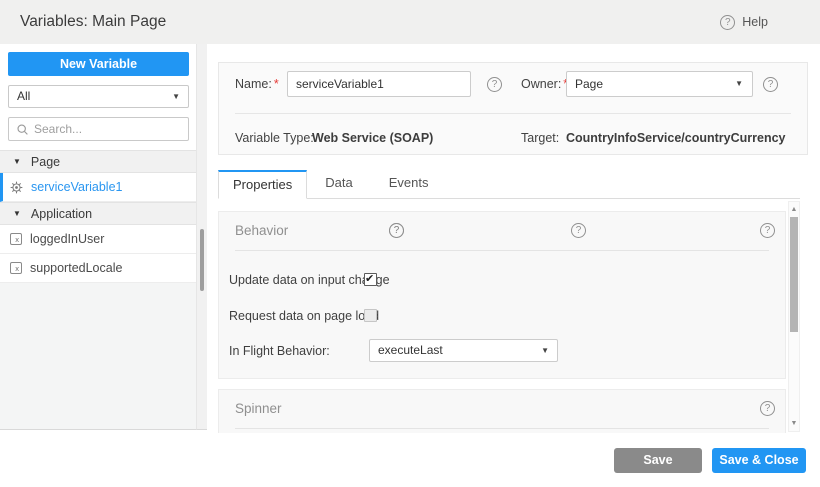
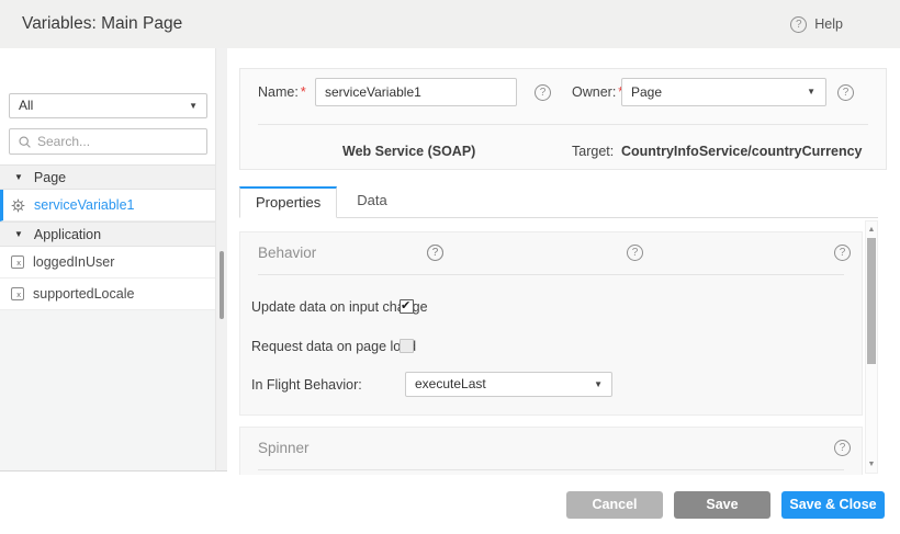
  Variables: Main Page
  ?
  Help
- New Variable
  All
  ▼
  Search...
  ▼
  Page
  serviceVariable1
  ▼
  Application
  x
  loggedInUser
  x
  supportedLocale
  Name: *
  serviceVariable1
  ?
  Owner:
  Page
  ▼
  ?
- Variable Type:
  Web Service (SOAP)
  Target:
  CountryInfoService/countryCurrency
  Properties
  Data
- Events
  Behavior
  ?
  Update data on input chge
  ✔
  ?
  Request data on page lo
  In Flight Behavior:
  executeLast
  ▼
  ?
  Spinner
  ?
+ Cancel
  Save
  Save & Close
